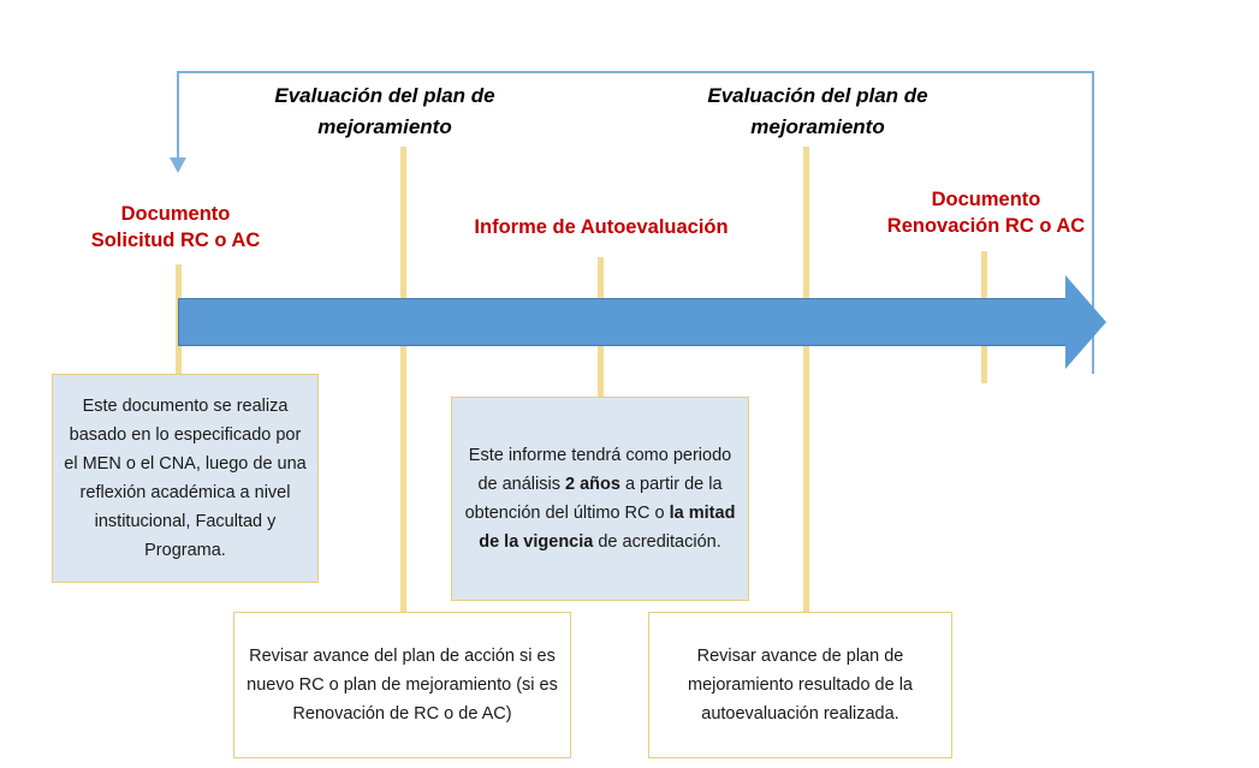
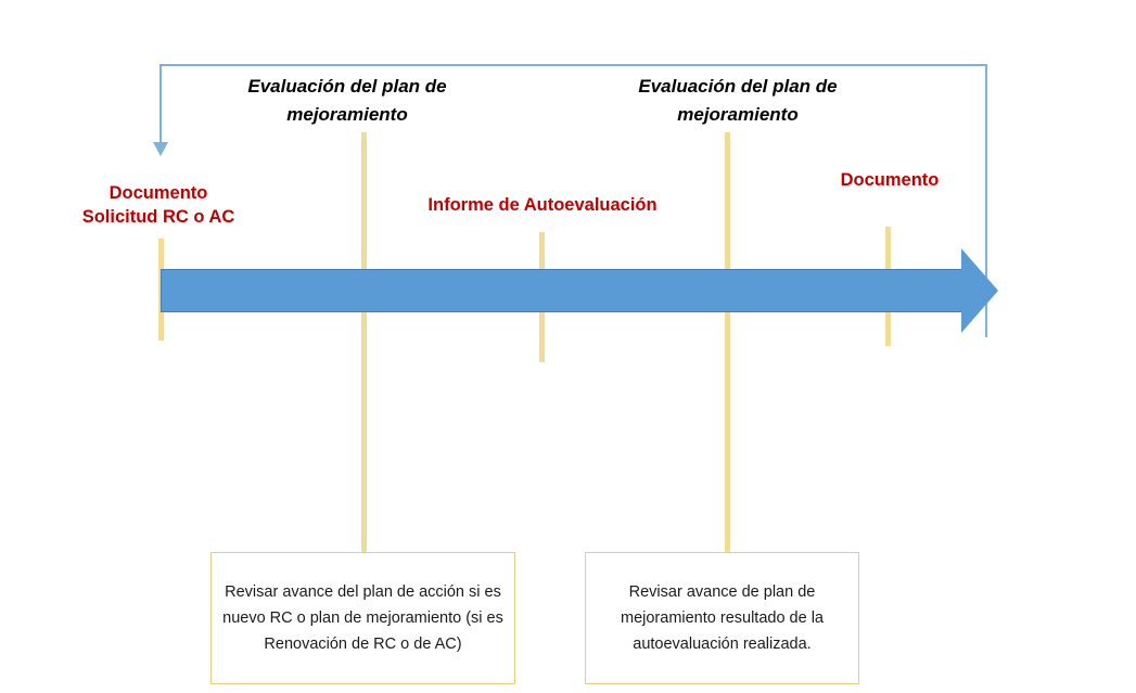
  Evaluación del plan de
  mejoramiento
  Evaluación del plan de
  mejoramiento
  Documento
  Solicitud RC o AC
  Informe de Autoevaluación
  Documento
- Renovación RC o AC
- Este documento se realiza basado en lo especificado por el MEN o el CNA, luego de una reflexión académica a nivel institucional, Facultad y Programa.
- Este informe tendrá como periodo de análisis 2 años a partir de la obtención del último RC o la mitad de la vigencia de acreditación.
  Revisar avance del plan de acción si es nuevo RC o plan de mejoramiento (si es Renovación de RC o de AC)
  Revisar avance de plan de mejoramiento resultado de la autoevaluación realizada.
